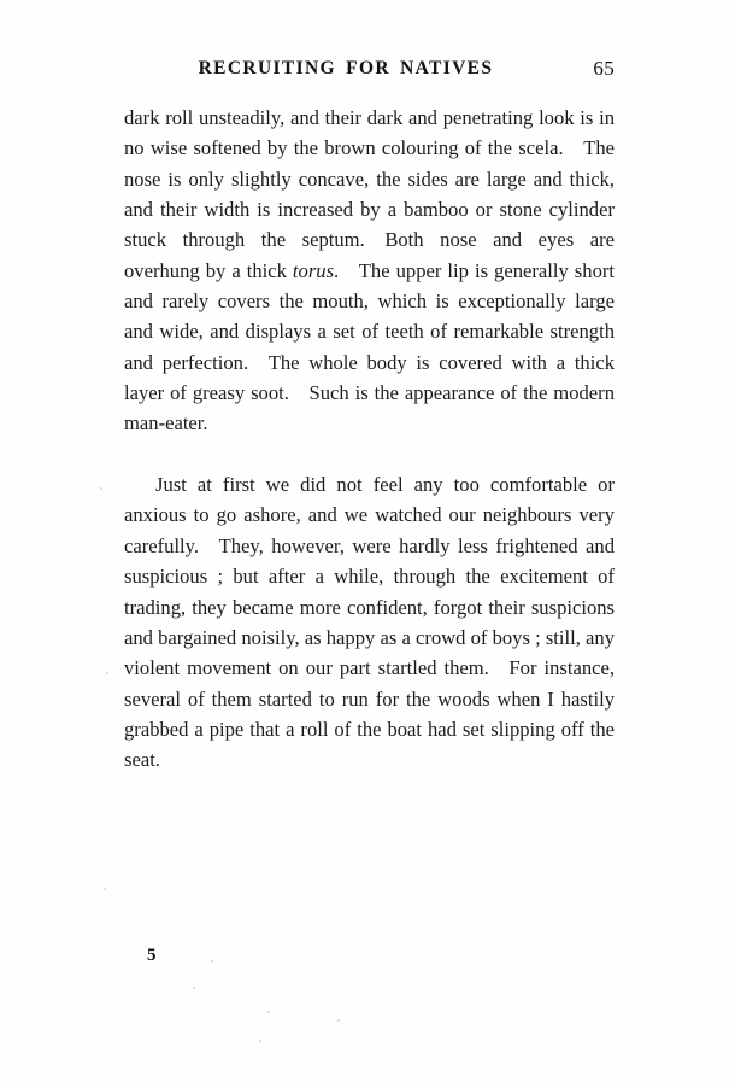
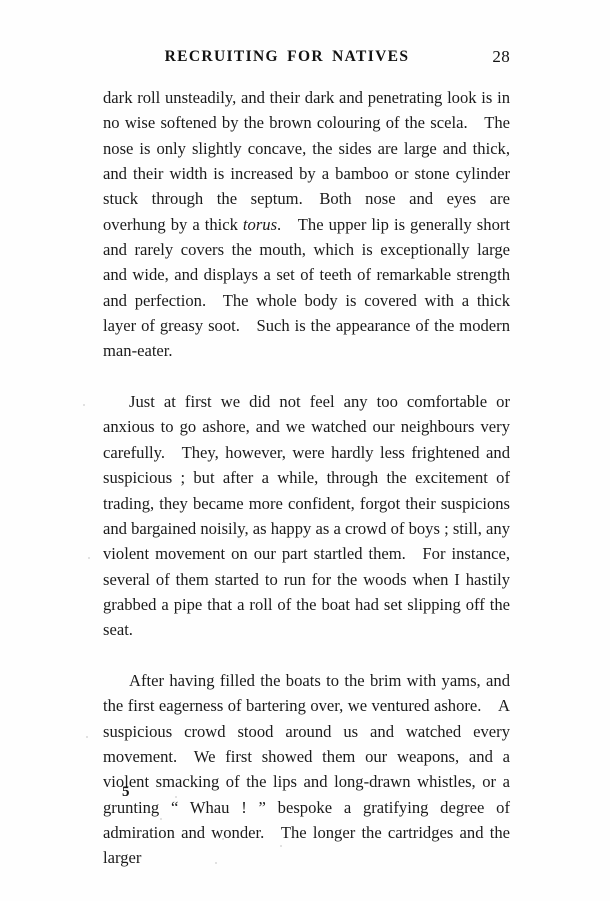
  RECRUITING FOR NATIVES
- 65
+ 28
  dark roll unsteadily, and their dark and penetrating look is in no wise softened by the brown colouring of the scela. The nose is only slightly concave, the sides are large and thick, and their width is increased by a bamboo or stone cylinder stuck through the septum. Both nose and eyes are overhung by a thick torus. The upper lip is generally short and rarely covers the mouth, which is exceptionally large and wide, and displays a set of teeth of remarkable strength and perfection. The whole body is covered with a thick layer of greasy soot. Such is the appearance of the modern man-eater.
  Just at first we did not feel any too comfortable or anxious to go ashore, and we watched our neighbours very carefully. They, however, were hardly less frightened and suspicious ; but after a while, through the excitement of trading, they became more confident, forgot their suspicions and bargained noisily, as happy as a crowd of boys ; still, any violent movement on our part startled them. For instance, several of them started to run for the woods when I hastily grabbed a pipe that a roll of the boat had set slipping off the seat.
+ After having filled the boats to the brim with yams, and the first eagerness of bartering over, we ventured ashore. A suspicious crowd stood around us and watched every movement. We first showed them our weapons, and a violent smacking of the lips and long-drawn whistles, or a grunting “ Whau ! ” bespoke a gratifying degree of admiration and wonder. The longer the cartridges and the larger
  5
